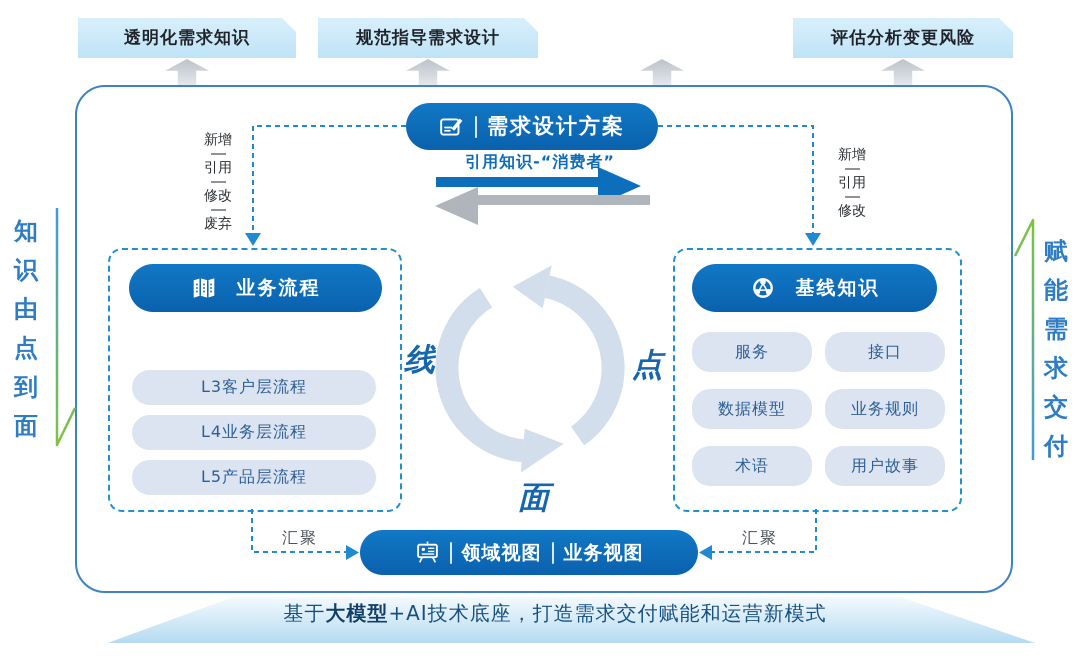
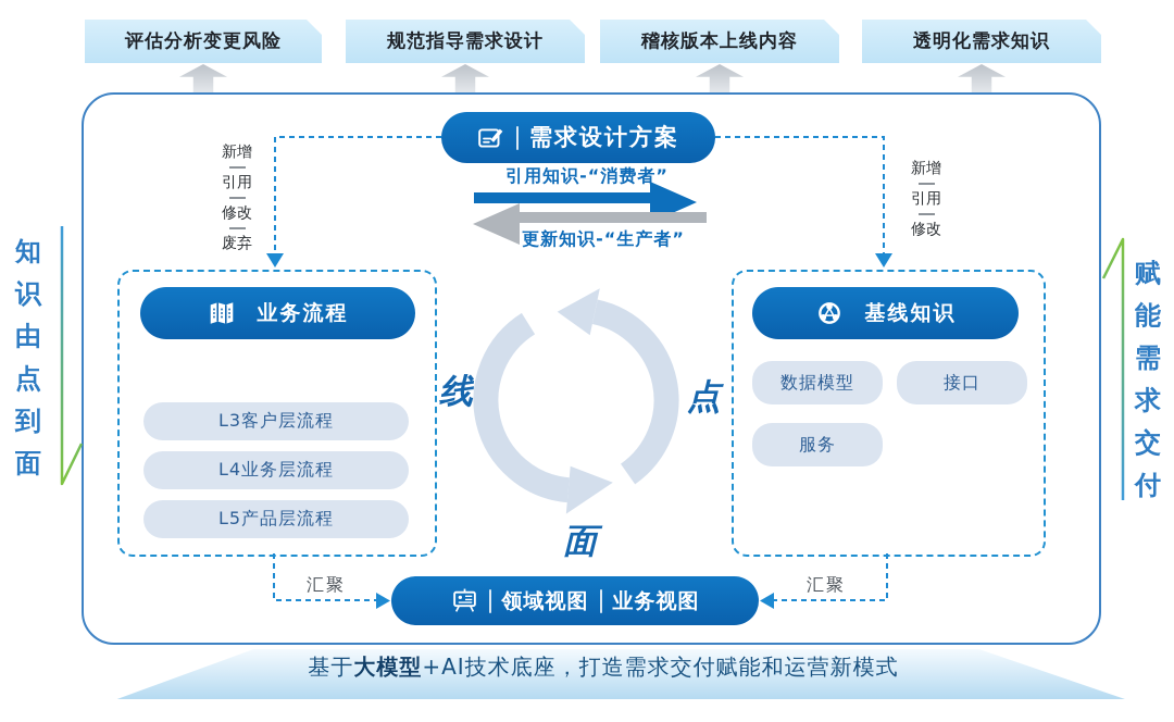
- 透明化需求知识
+ 评估分析变更风险
  规范指导需求设计
+ 稽核版本上线内容
- 评估分析变更风险
+ 透明化需求知识
  需求设计方案
  引用知识-“消费者”
+ 更新知识-“生产者”
  新增
  引用
  修改
  废弃
  新增
  引用
  修改
  业务流程
  L3客户层流程
  L4业务层流程
  L5产品层流程
  基线知识
- 服务
+ 数据模型
  接口
- 数据模型
+ 服务
- 业务规则
- 术语
- 用户故事
  线
  点
  面
  汇聚
  汇聚
  领域视图
  业务视图
  知识由点到面
  赋能需求交付
  基于大模型+AI技术底座，打造需求交付赋能和运营新模式
